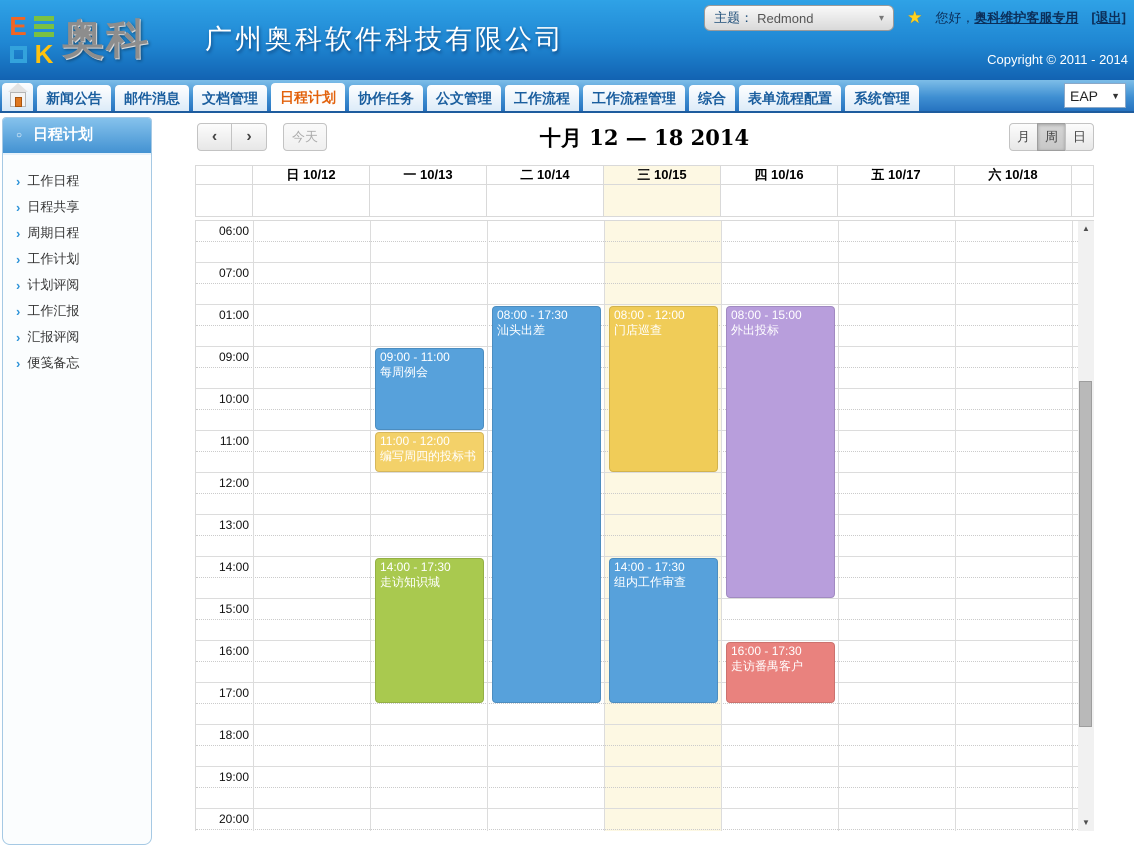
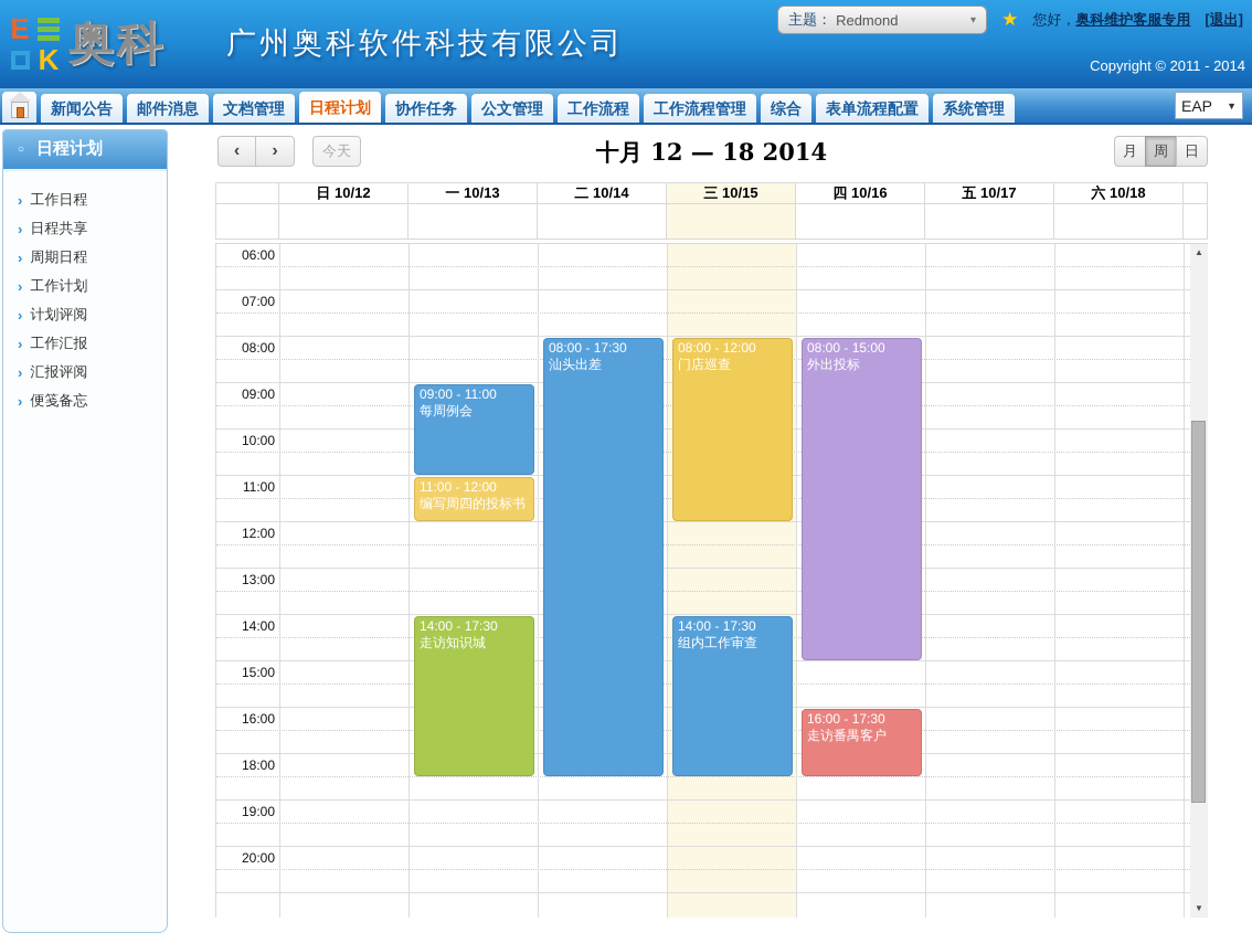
  E
  K
  奥科
  广州奥科软件科技有限公司
  主题：
  Redmond
  ▾
  ★
  您好，奥科维护客服专用
  [退出]
  Copyright © 2011 - 2014
  新闻公告
  邮件消息
  文档管理
  日程计划
  协作任务
  公文管理
  工作流程
  工作流程管理
  综合
  表单流程配置
  系统管理
  EAP
  ▼
  ○
  日程计划
  ›
  工作日程
  ›
  日程共享
  ›
  周期日程
  ›
  工作计划
  ›
  计划评阅
  ›
  工作汇报
  ›
  汇报评阅
  ›
  便笺备忘
  ‹
  ›
  今天
  十月 12 — 18 2014
  月
  周
  日
  日 10/12
  一 10/13
  二 10/14
  三 10/15
  四 10/16
  五 10/17
  六 10/18
  06:00
  07:00
- 01:00
+ 08:00
  09:00
  10:00
  11:00
  12:00
  13:00
  14:00
  15:00
  16:00
- 17:00
  18:00
  19:00
  20:00
  09:00 - 11:00
  每周例会
  11:00 - 12:00
  编写周四的投标书
  14:00 - 17:30
  走访知识城
  08:00 - 17:30
  汕头出差
  08:00 - 12:00
  门店巡查
  14:00 - 17:30
  组内工作审查
  08:00 - 15:00
  外出投标
  16:00 - 17:30
  走访番禺客户
  ▲
  ▼
